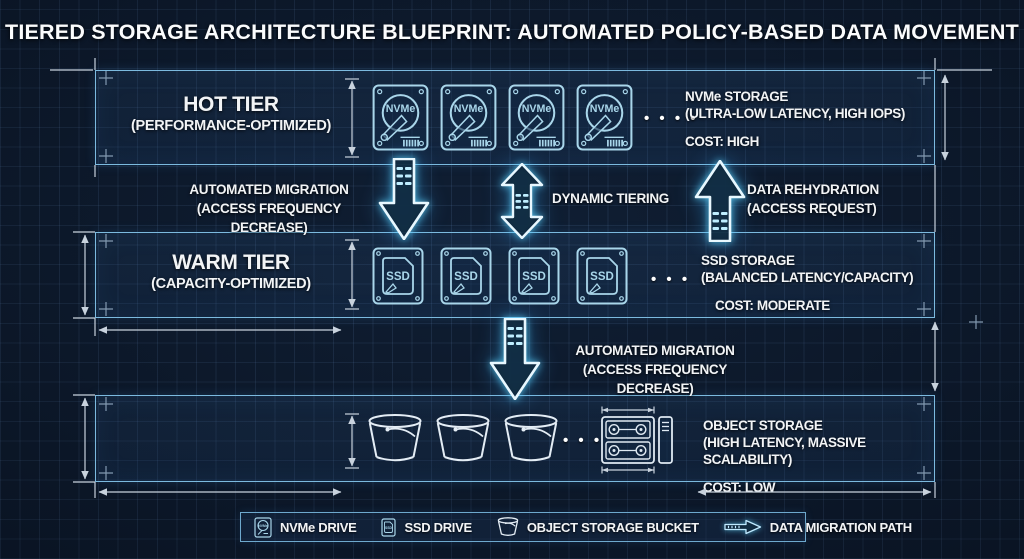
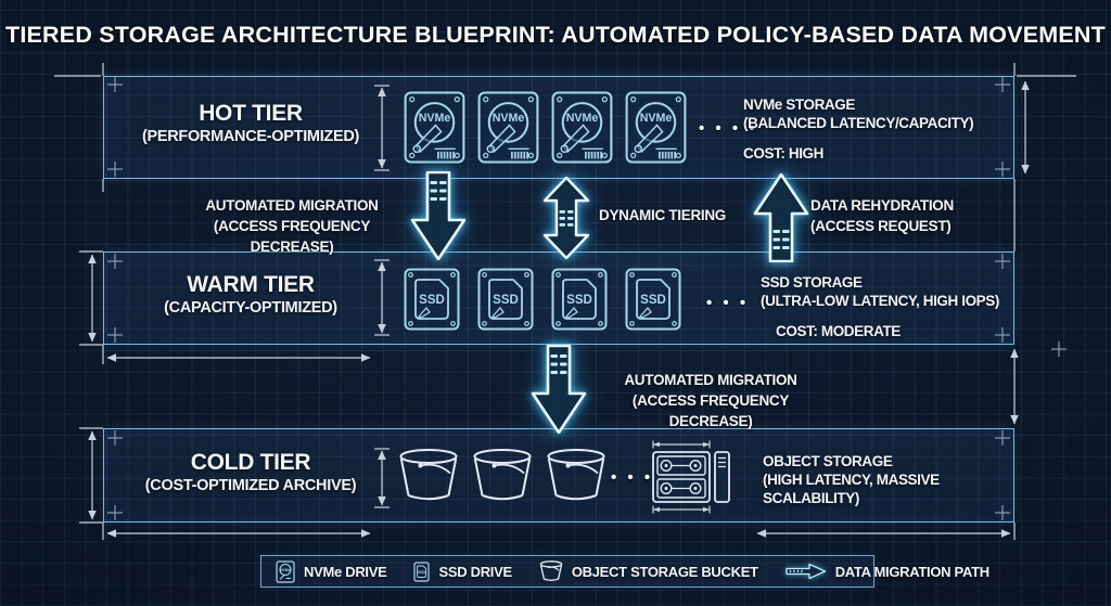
  TIERED STORAGE ARCHITECTURE BLUEPRINT: AUTOMATED POLICY-BASED DATA MOVEMENT
  HOT TIER
  (PERFORMANCE-OPTIMIZED)
  NVMe
  NVMe
  NVMe
  NVMe
  • • • •
  NVMe STORAGE
- (ULTRA-LOW LATENCY, HIGH IOPS)
+ (BALANCED LATENCY/CAPACITY)
  COST: HIGH
  WARM TIER
  (CAPACITY-OPTIMIZED)
  SSD
  SSD
  SSD
  SSD
  • • •
  SSD STORAGE
- (BALANCED LATENCY/CAPACITY)
+ (ULTRA-LOW LATENCY, HIGH IOPS)
  COST: MODERATE
+ COLD TIER
+ (COST-OPTIMIZED ARCHIVE)
  • • •
  OBJECT STORAGE
  (HIGH LATENCY, MASSIVE SCALABILITY)
- COST: LOW
  AUTOMATED MIGRATION
  (ACCESS FREQUENCY DECREASE)
  DYNAMIC TIERING
  DATA REHYDRATION
  (ACCESS REQUEST)
  AUTOMATED MIGRATION
  (ACCESS FREQUENCY DECREASE)
  NVMe DRIVE
  SSD DRIVE
  OBJECT STORAGE BUCKET
  DATA MIGRATION PATH
